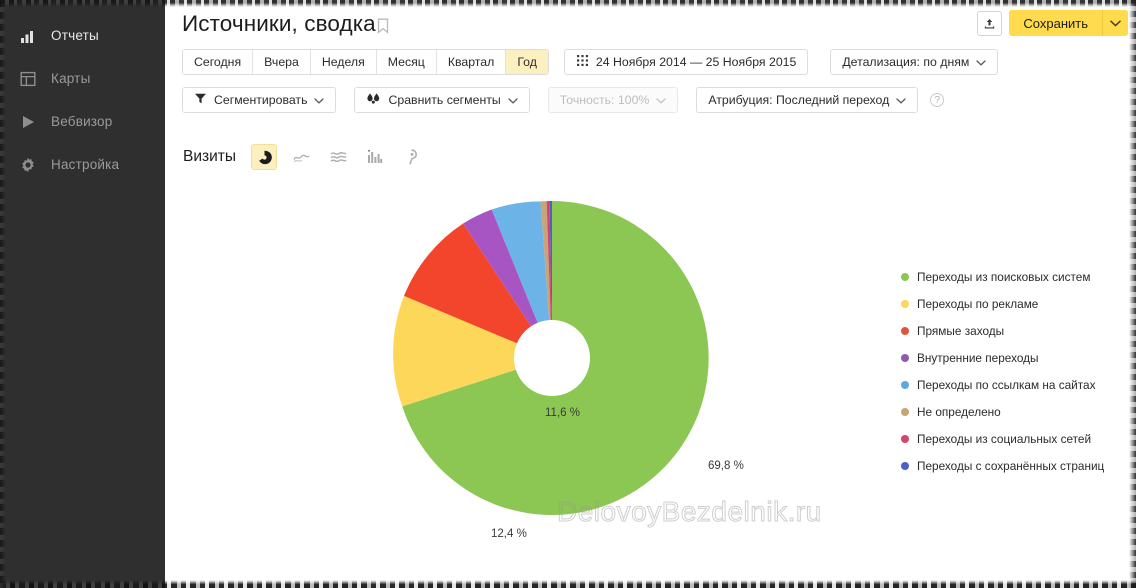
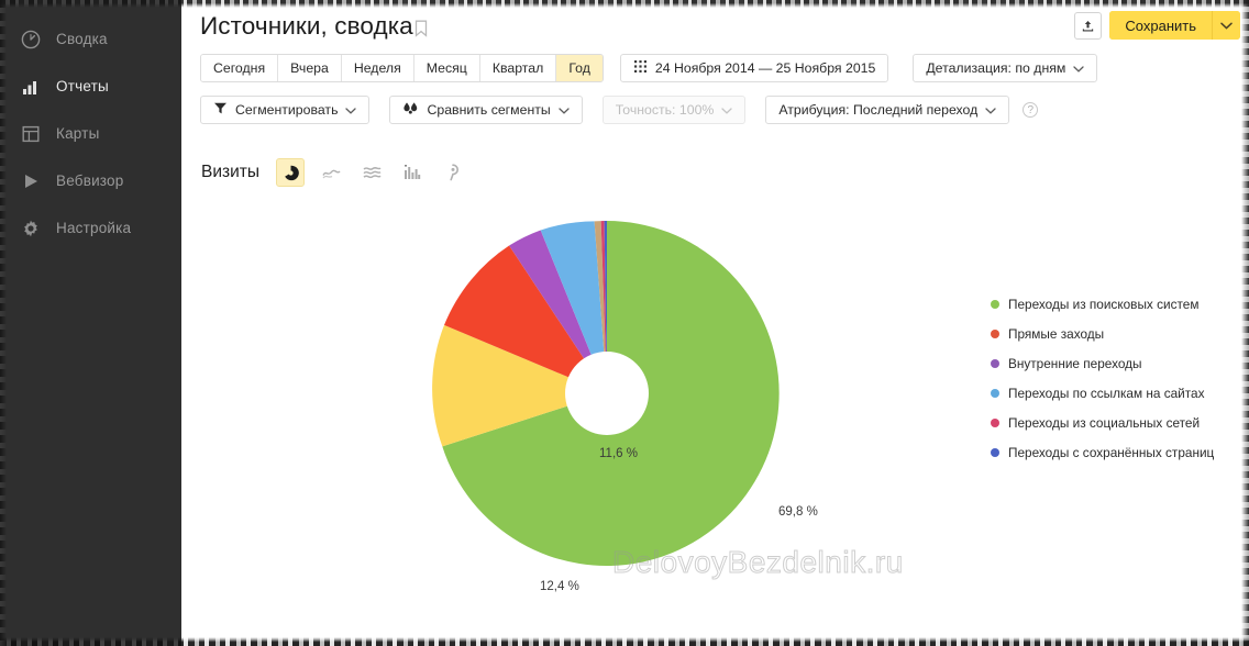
+ Сводка
  Отчеты
  Карты
  Вебвизор
  Настройка
  Источники, сводка
  Сохранить
  Сегодня
  Вчера
  Неделя
  Месяц
  Квартал
  Год
  24 Ноября 2014 — 25 Ноября 2015
  Детализация: по дням
  Сегментировать
  Сравнить сегменты
  Точность: 100%
  Атрибуция: Последний переход
  ?
  Визиты
  11,6 %
  12,4 %
  69,8 %
  Переходы из поисковых систем
- Переходы по рекламе
  Прямые заходы
  Внутренние переходы
  Переходы по ссылкам на сайтах
- Не определено
  Переходы из социальных сетей
  Переходы с сохранённых страниц
  DelovoyBezdelnik.ru
